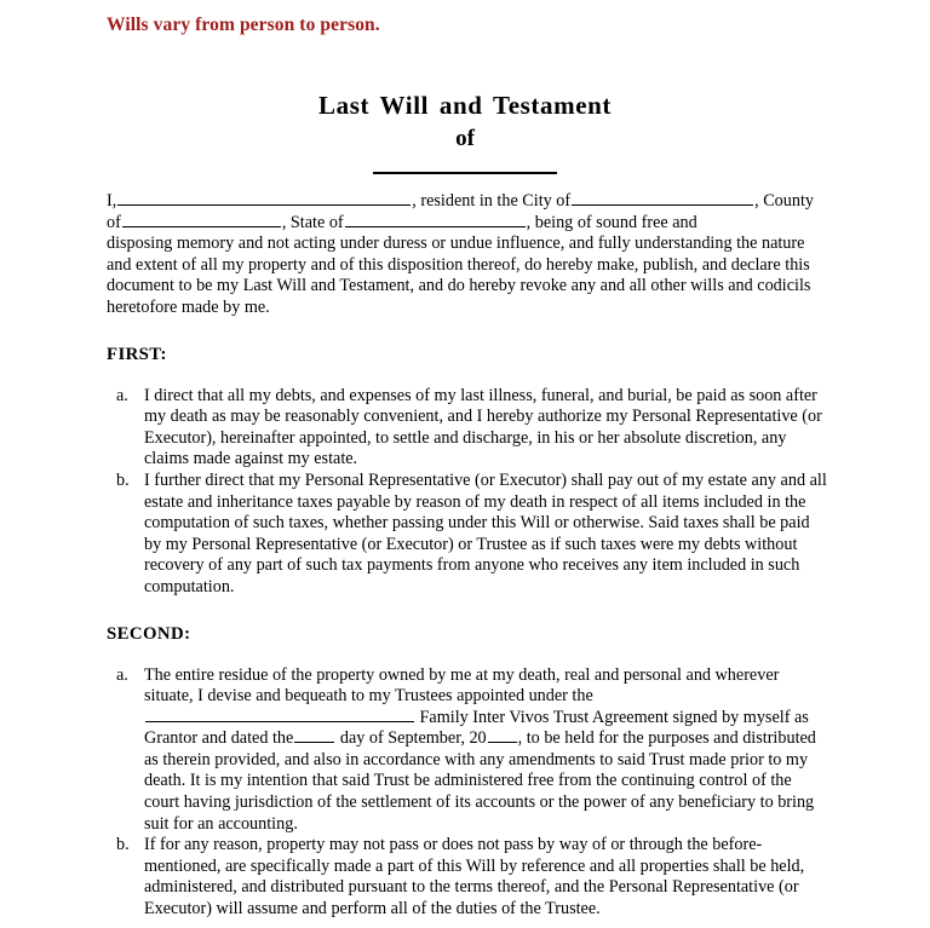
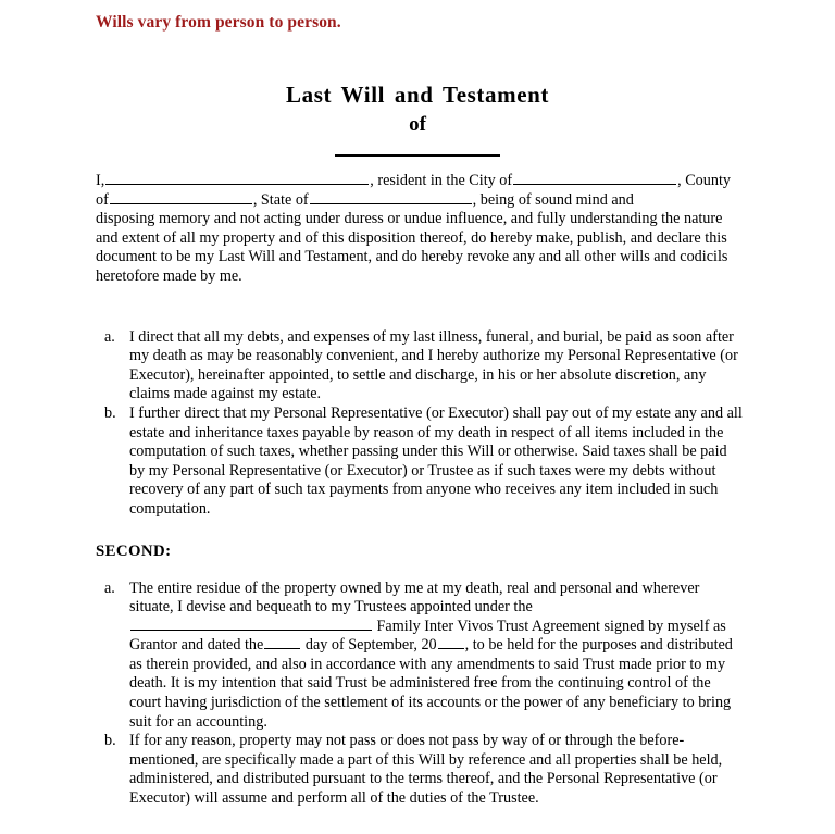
  Wills vary from person to person.
  Last Will and Testament
  of
  I, , resident in the City of , County
- of , State of , being of sound free and
+ of , State of , being of sound mind and
  disposing memory and not acting under duress or undue influence, and fully understanding the nature and extent of all my property and of this disposition thereof, do hereby make, publish, and declare this document to be my Last Will and Testament, and do hereby revoke any and all other wills and codicils heretofore made by me.
- FIRST:
  a.
  I direct that all my debts, and expenses of my last illness, funeral, and burial, be paid as soon after my death as may be reasonably convenient, and I hereby authorize my Personal Representative (or Executor), hereinafter appointed, to settle and discharge, in his or her absolute discretion, any claims made against my estate.
  b.
  I further direct that my Personal Representative (or Executor) shall pay out of my estate any and all estate and inheritance taxes payable by reason of my death in respect of all items included in the computation of such taxes, whether passing under this Will or otherwise. Said taxes shall be paid by my Personal Representative (or Executor) or Trustee as if such taxes were my debts without recovery of any part of such tax payments from anyone who receives any item included in such computation.
  SECOND:
  a.
  The entire residue of the property owned by me at my death, real and personal and wherever situate, I devise and bequeath to my Trustees appointed under the Family Inter Vivos Trust Agreement signed by myself as Grantor and dated the day of September, 20 , to be held for the purposes and distributed as therein provided, and also in accordance with any amendments to said Trust made prior to my death. It is my intention that said Trust be administered free from the continuing control of the court having jurisdiction of the settlement of its accounts or the power of any beneficiary to bring suit for an accounting.
  b.
  If for any reason, property may not pass or does not pass by way of or through the before-mentioned, are specifically made a part of this Will by reference and all properties shall be held, administered, and distributed pursuant to the terms thereof, and the Personal Representative (or Executor) will assume and perform all of the duties of the Trustee.
